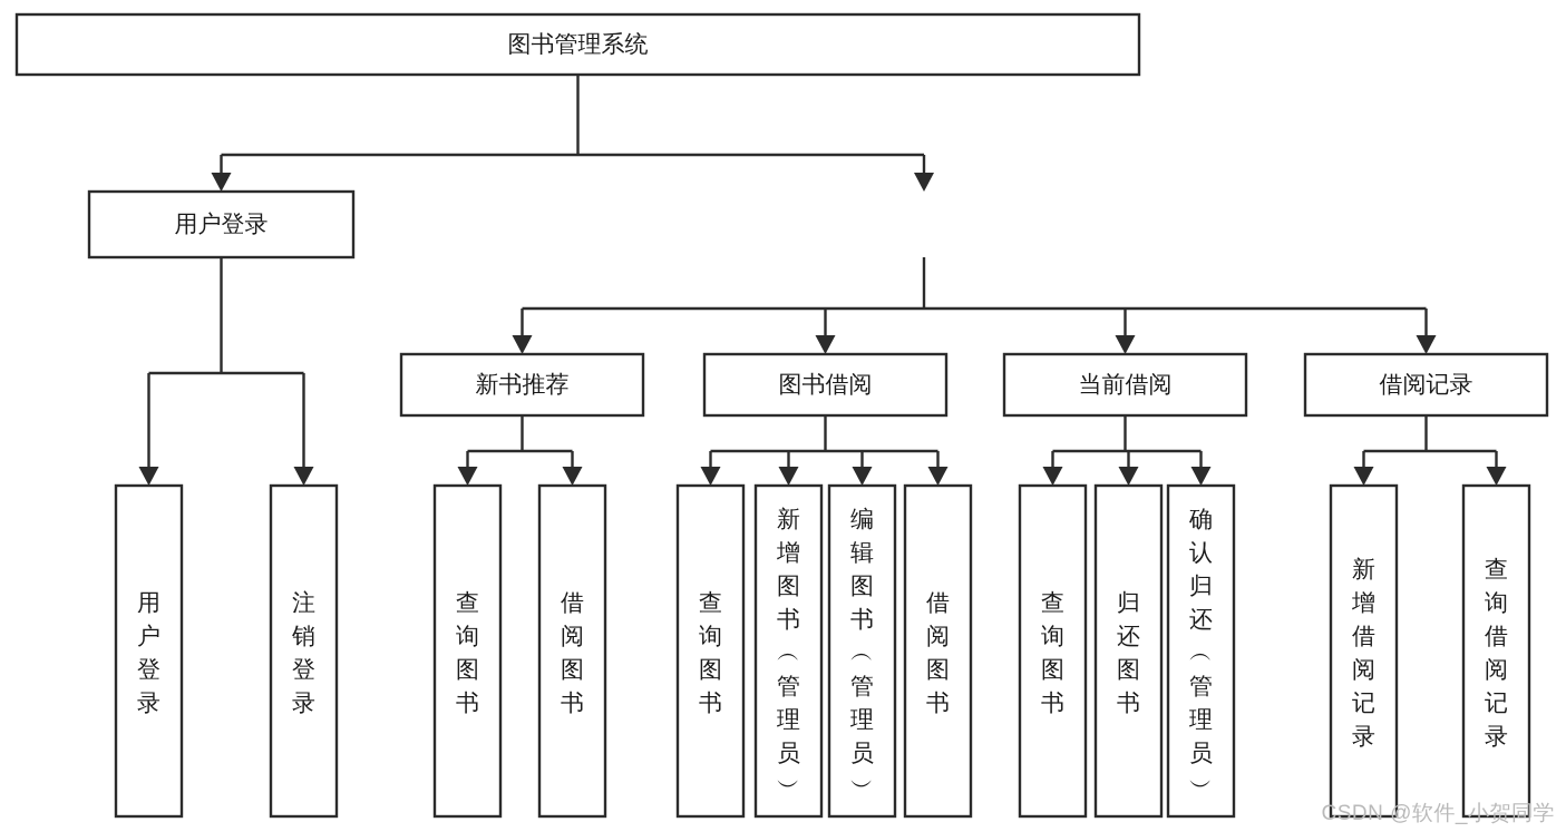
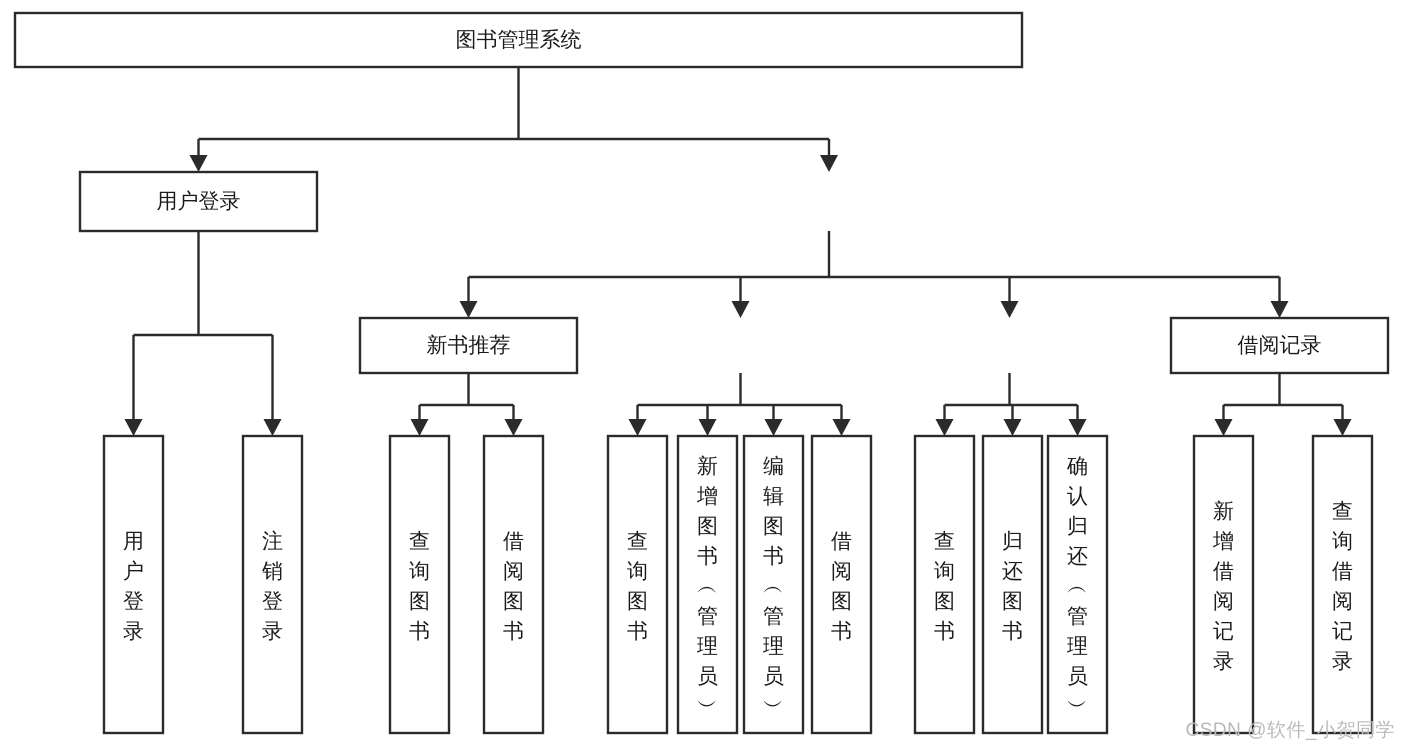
  图书管理系统
  用户登录
  新书推荐
- 图书借阅
- 当前借阅
  借阅记录
  用户登录
  注销登录
  查询图书
  借阅图书
  查询图书
  新增图书 ︵ 管理员 ︶
  编辑图书 ︵ 管理员 ︶
  借阅图书
  查询图书
  归还图书
  确认归还 ︵ 管理员 ︶
  新增借阅记录
  查询借阅记录
  CSDN @软件_小贺同学
